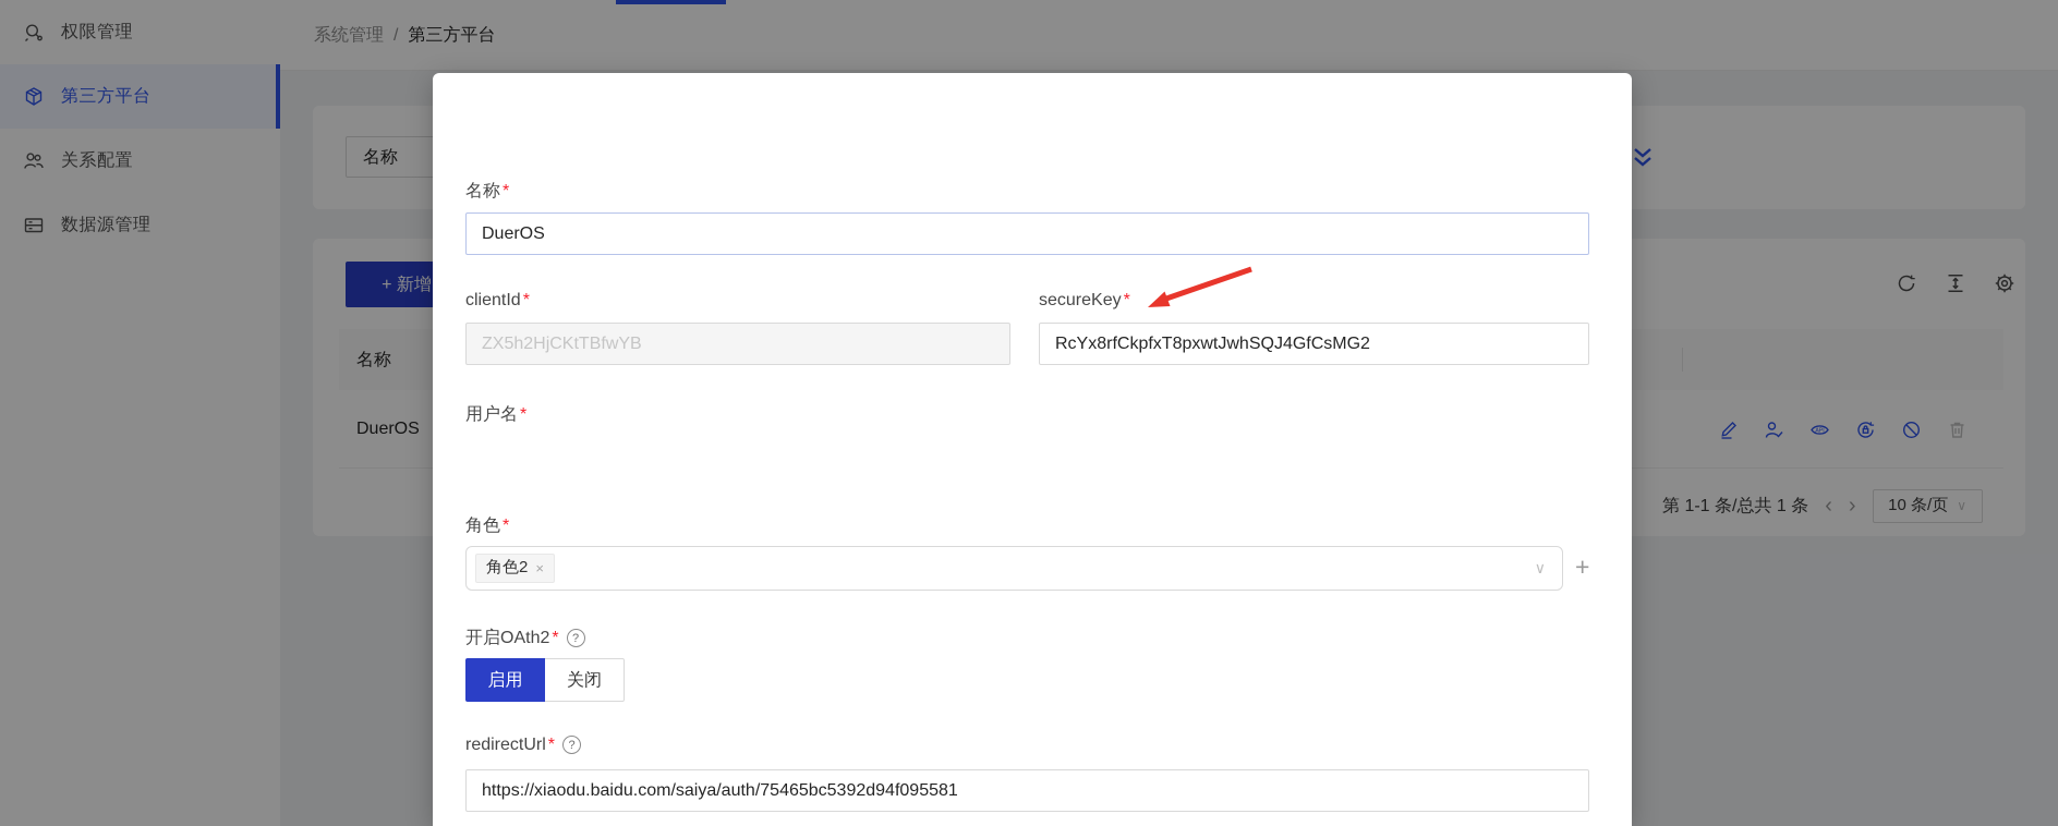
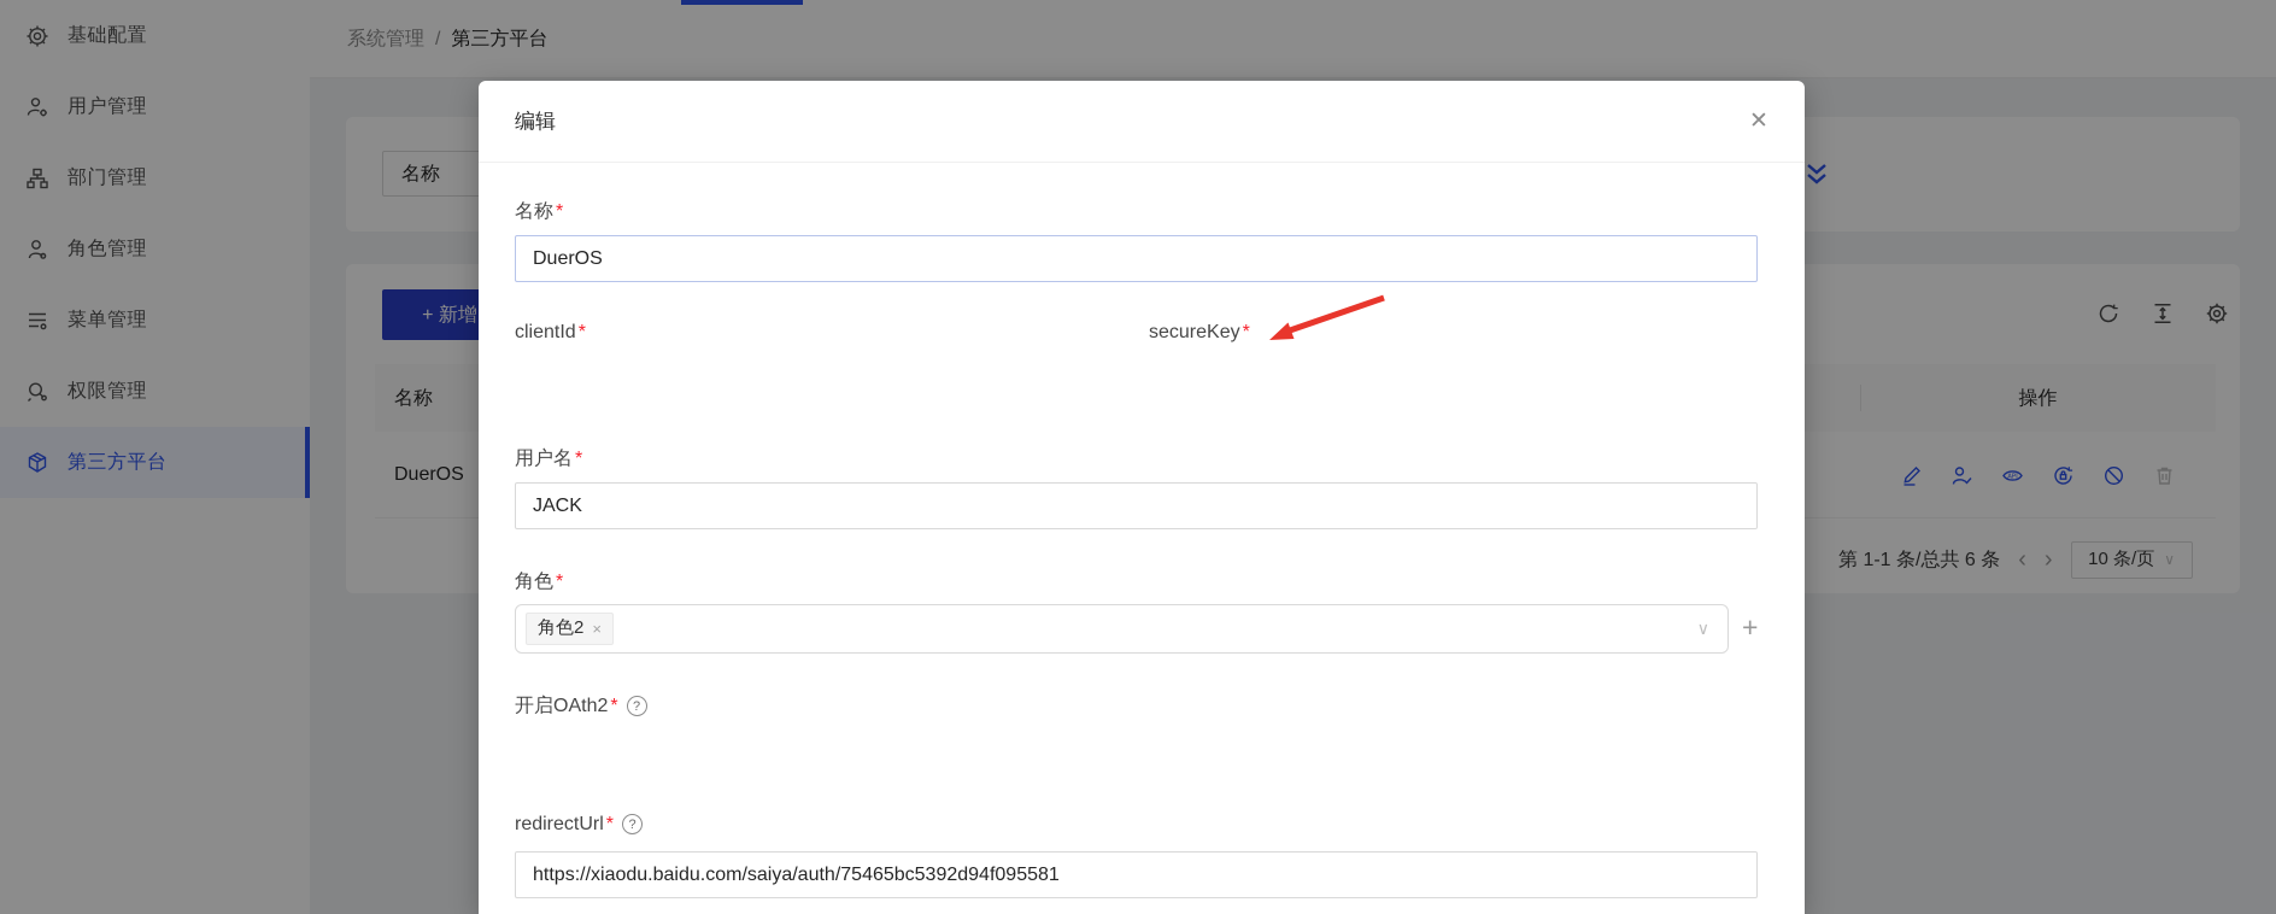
+ 基础配置
+ 用户管理
+ 部门管理
+ 角色管理
+ 菜单管理
  权限管理
  第三方平台
- 关系配置
- 数据源管理
  系统管理
  /
  第三方平台
  名称
  + 新增
  名称
+ 操作
  DuerOS
- 第 1-1 条/总共 1 条
+ 第 1-1 条/总共 6 条
  ‹
  ›
  10 条/页
  ∨
+ 编辑
+ ✕
  名称*
  DuerOS
  clientId*
- ZX5h2HjCKtTBfwYB
  secureKey*
- RcYx8rfCkpfxT8pxwtJwhSQJ4GfCsMG2
  用户名*
+ JACK
  角色*
  角色2
  ×
  ∨
  +
  开启OAth2* ?
- 启用
- 关闭
  redirectUrl* ?
  https://xiaodu.baidu.com/saiya/auth/75465bc5392d94f095581
